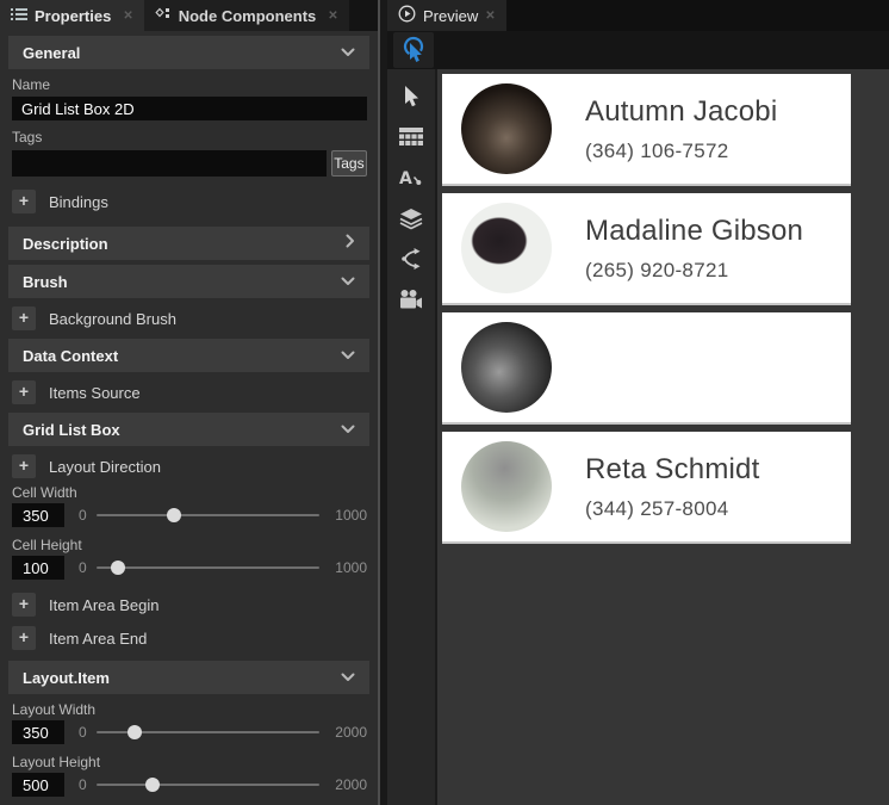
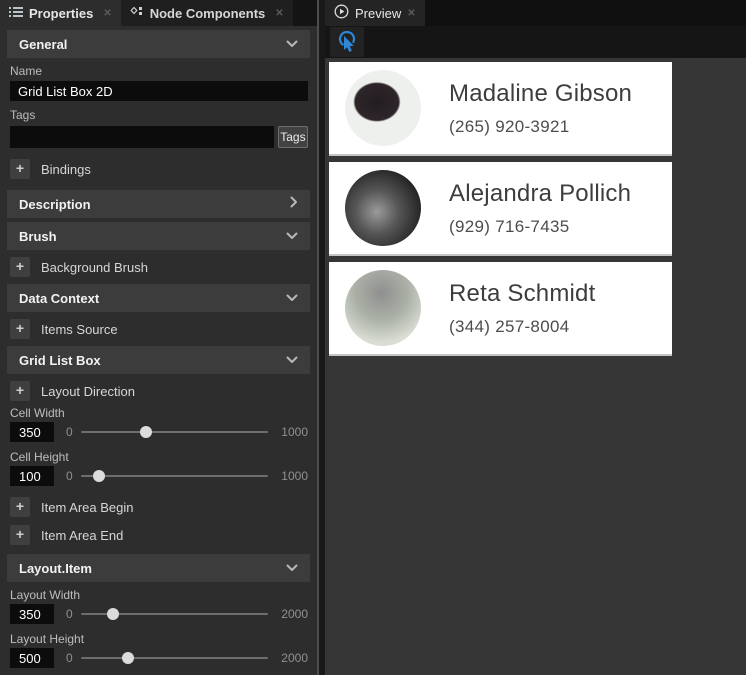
  Properties
  ✕
  Node Components
  ✕
  General
  Name
  Grid List Box 2D
  Tags
  Tags
  +
  Bindings
  Description
  Brush
  +
  Background Brush
  Data Context
  +
  Items Source
  Grid List Box
  +
  Layout Direction
  Cell Width
  350
  0
  1000
  Cell Height
  100
  0
  1000
  +
  Item Area Begin
  +
  Item Area End
  Layout.Item
  Layout Width
  350
  0
  2000
  Layout Height
  500
  0
  2000
  Preview
  ✕
- A
- Autumn Jacobi
- (364) 106-7572
  Madaline Gibson
- (265) 920-8721
+ (265) 920-3921
+ Alejandra Pollich
+ (929) 716-7435
  Reta Schmidt
  (344) 257-8004
